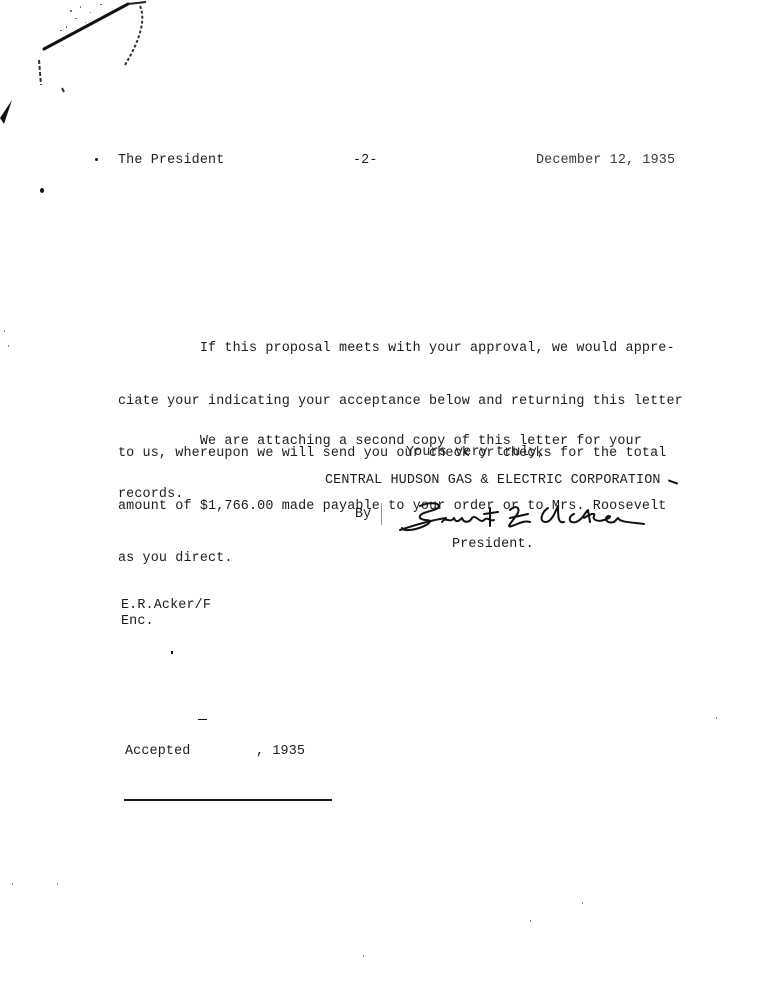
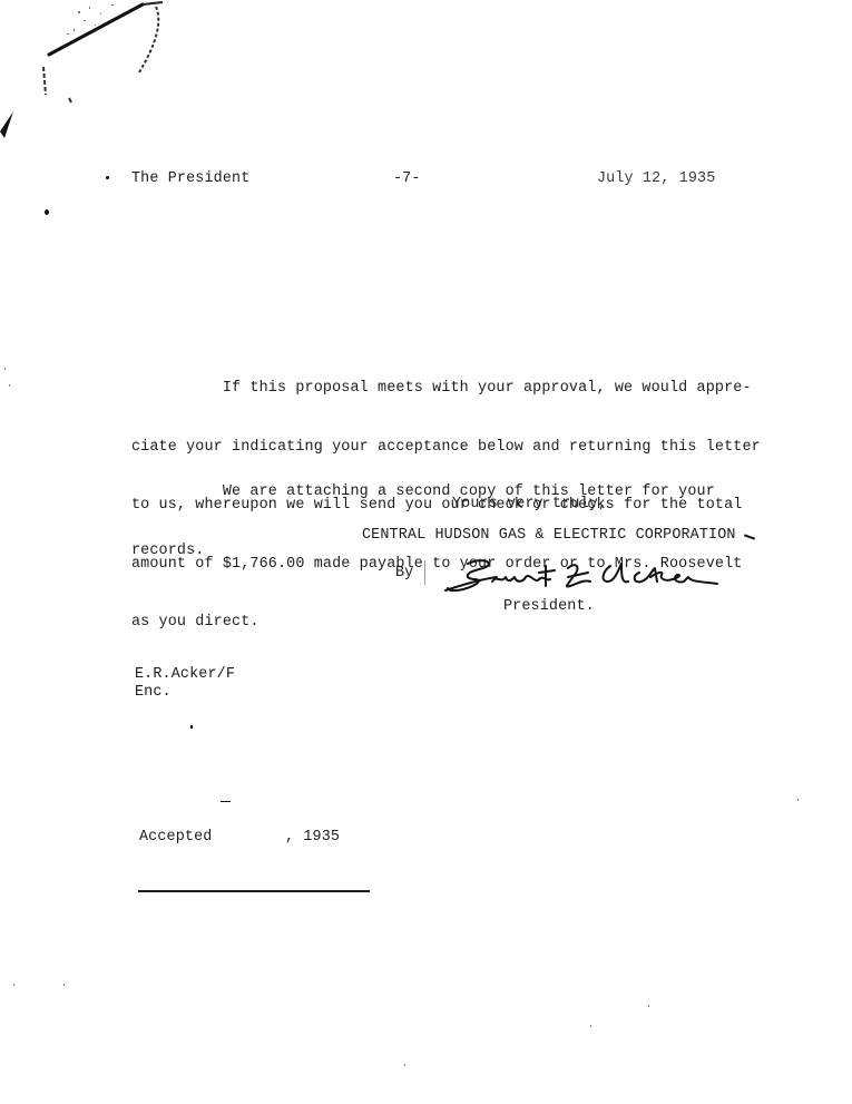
  The President
- -2-
+ -7-
- December 12, 1935
+ July 12, 1935
  If this proposal meets with your approval, we would appre-
  ciate your indicating your acceptance below and returning this letter
  to us, whereupon we will send you our check or checks for the total
  amount of $1,766.00 made payable to your order or to Mrs. Roosevelt
  as you direct.
  We are attaching a second copy of this letter for your
  records.
  Yours very truly,
  CENTRAL HUDSON GAS & ELECTRIC CORPORATION
  By
  President.
  E.R.Acker/F
  Enc.
  Accepted
  , 1935
